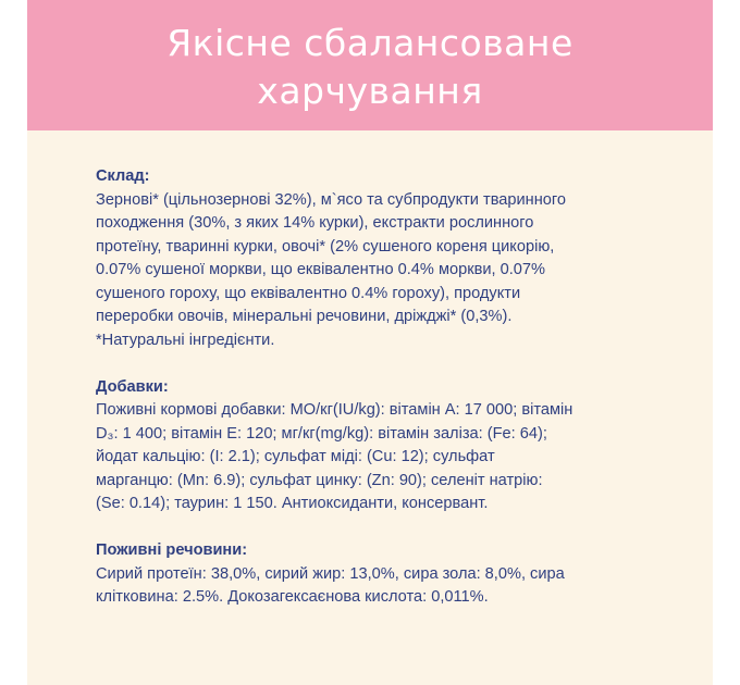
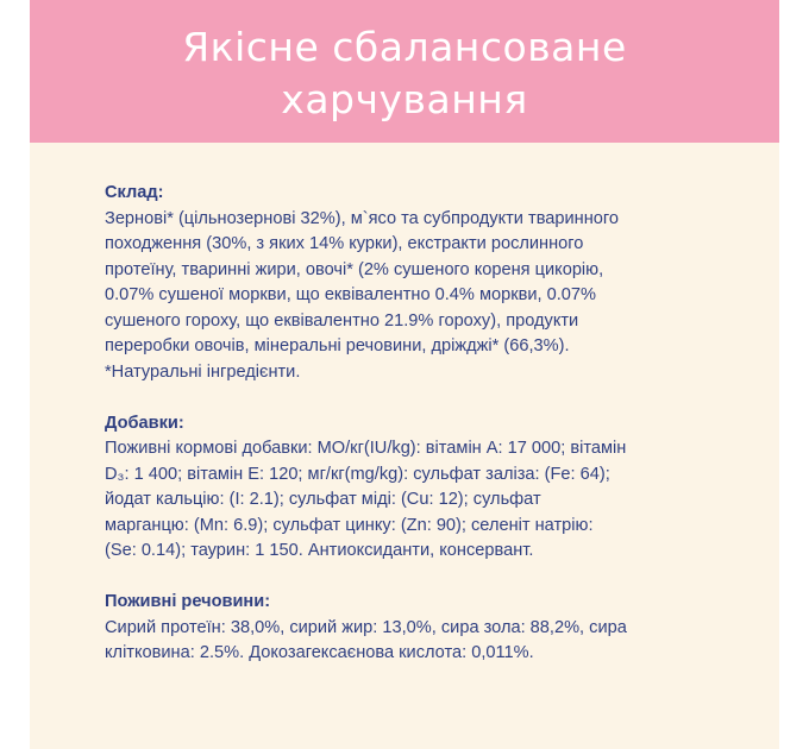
  Якісне сбалансоване
  харчування
  Склад:
  Зернові* (цільнозернові 32%), м`ясо та субпродукти тваринного
  походження (30%, з яких 14% курки), екстракти рослинного
- протеїну, тваринні курки, овочі* (2% сушеного кореня цикорію,
+ протеїну, тваринні жири, овочі* (2% сушеного кореня цикорію,
  0.07% сушеної моркви, що еквівалентно 0.4% моркви, 0.07%
- сушеного гороху, що еквівалентно 0.4% гороху), продукти
+ сушеного гороху, що еквівалентно 21.9% гороху), продукти
- переробки овочів, мінеральні речовини, дріжджі* (0,3%).
+ переробки овочів, мінеральні речовини, дріжджі* (66,3%).
  *Натуральні інгредієнти.
  Добавки:
  Поживні кормові добавки: МО/кг(IU/kg): вітамін А: 17 000; вітамін
- D₃: 1 400; вітамін Е: 120; мг/кг(mg/kg): вітамін заліза: (Fe: 64);
+ D₃: 1 400; вітамін Е: 120; мг/кг(mg/kg): сульфат заліза: (Fe: 64);
  йодат кальцію: (I: 2.1); сульфат міді: (Cu: 12); сульфат
  марганцю: (Mn: 6.9); сульфат цинку: (Zn: 90); селеніт натрію:
  (Se: 0.14); таурин: 1 150. Антиоксиданти, консервант.
  Поживні речовини:
- Сирий протеїн: 38,0%, сирий жир: 13,0%, сира зола: 8,0%, сира
+ Сирий протеїн: 38,0%, сирий жир: 13,0%, сира зола: 88,2%, сира
  клітковина: 2.5%. Докозагексаєнова кислота: 0,011%.
